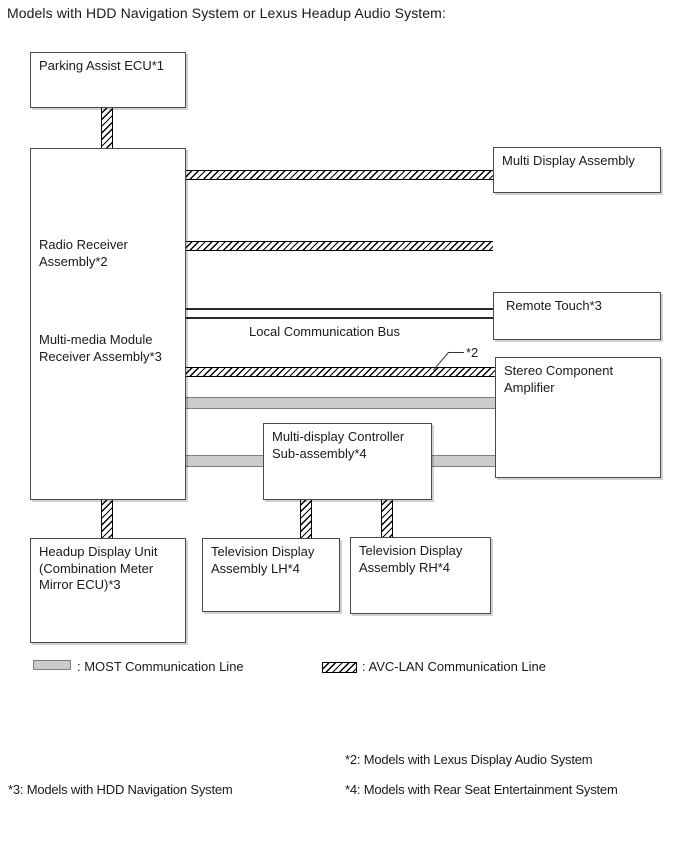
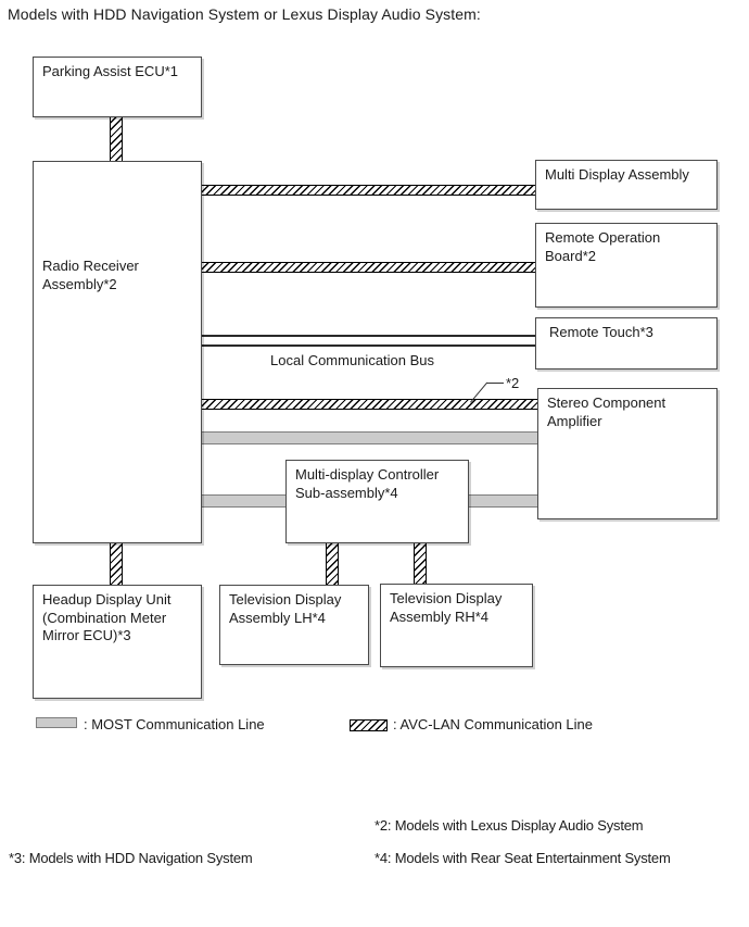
- Models with HDD Navigation System or Lexus Headup Audio System:
+ Models with HDD Navigation System or Lexus Display Audio System:
  Local Communication Bus
  *2
  Parking Assist ECU*1
  Radio Receiver Assembly*2
- Multi-media Module Receiver Assembly*3
  Multi Display Assembly
+ Remote Operation Board*2
  Remote Touch*3
  Stereo Component Amplifier
  Multi-display Controller Sub-assembly*4
  Headup Display Unit (Combination Meter Mirror ECU)*3
  Television Display Assembly LH*4
  Television Display Assembly RH*4
  : MOST Communication Line
  : AVC-LAN Communication Line
  *2: Models with Lexus Display Audio System
  *3: Models with HDD Navigation System
  *4: Models with Rear Seat Entertainment System
